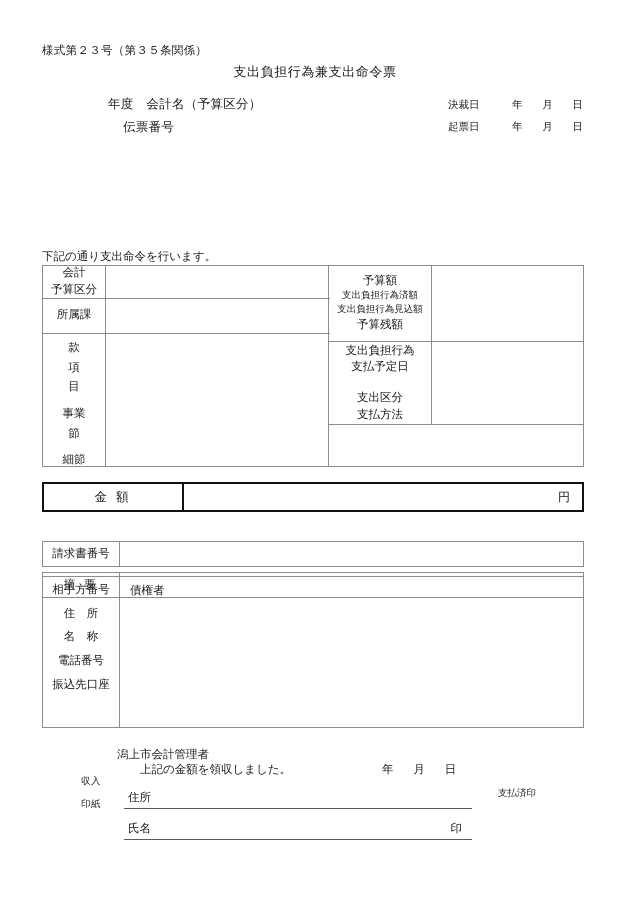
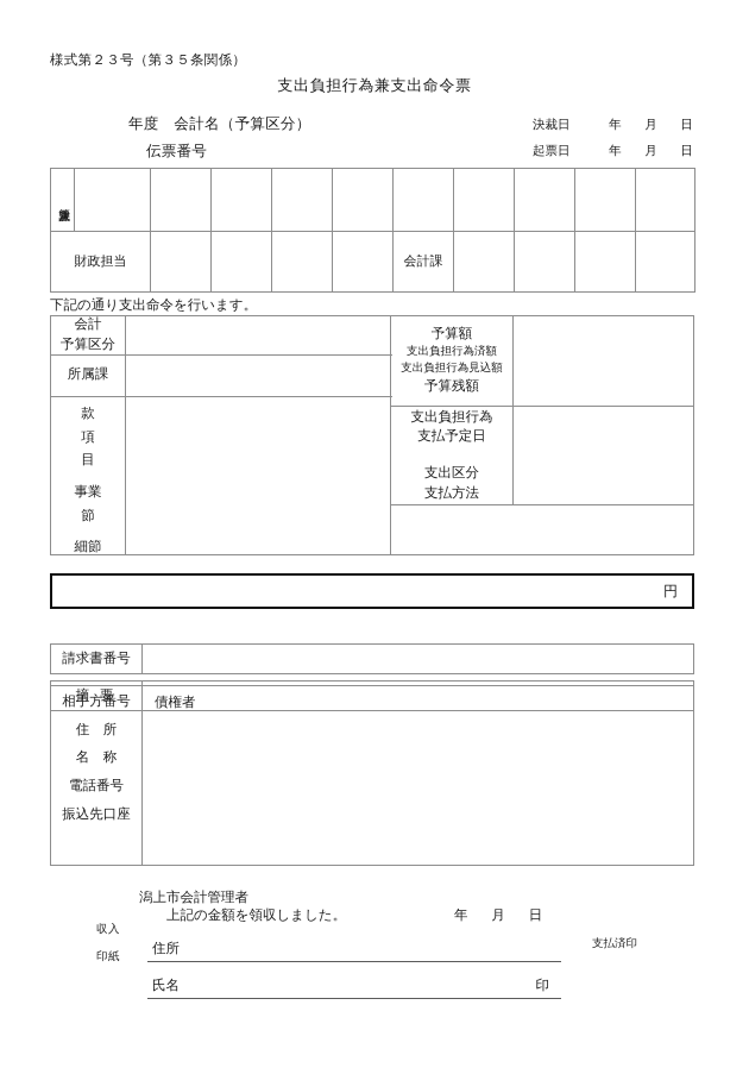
  様式第２３号（第３５条関係）
  支出負担行為兼支出命令票
  年度 会計名（予算区分）
  伝票番号
  決裁日 年 月 日
  起票日 年 月 日
+ 財政担当					会計課
  下記の通り支出命令を行います。
  会計
  予算区分
  所属課
  款
  項
  目
  事業
  節
  細節
  予算額
  支出負担行為済額
  支出負担行為見込額
  予算残額
  支出負担行為
  支払予定日
  支出区分
  支払方法
- 金 額
  円
  請求書番号
  摘 要
  相手方番号
  住 所
  名 称
  電話番号
  振込先口座
  債権者
  収入
  印紙
  潟上市会計管理者
  上記の金額を領収しました。
  年 月 日
  支払済印
  住所
  氏名
  印
